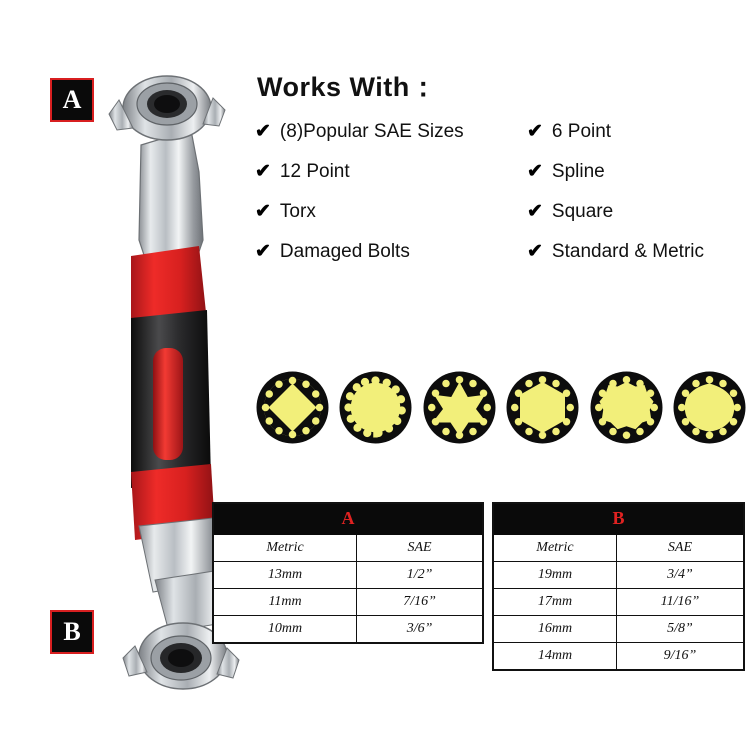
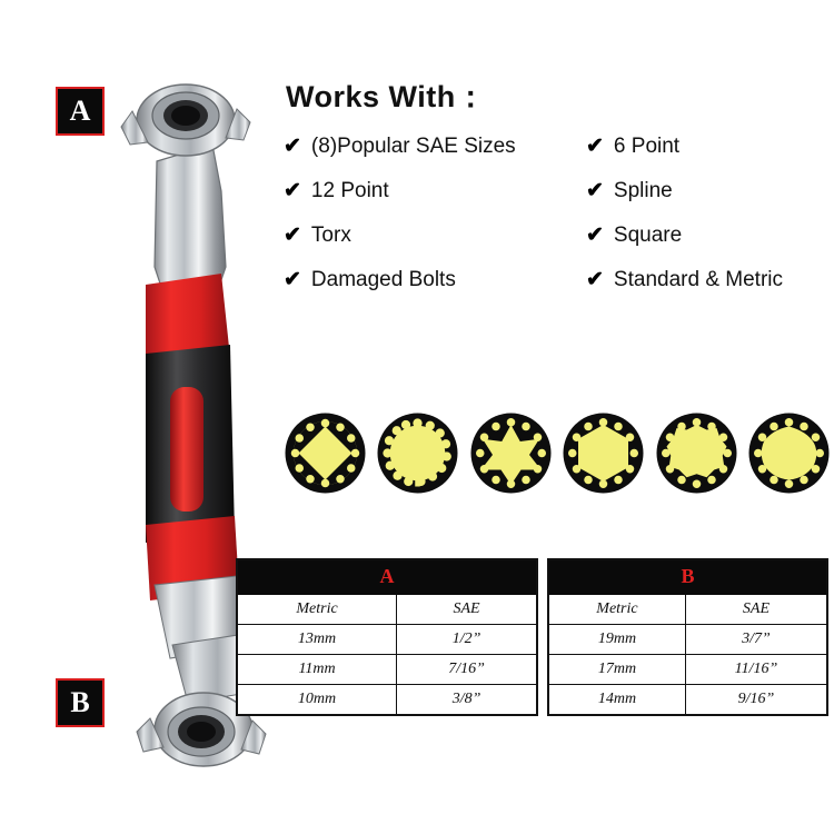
  A
  B
  Works With：
  ✔
  (8)Popular SAE Sizes
  ✔
  6 Point
  ✔
  12 Point
  ✔
  Spline
  ✔
  Torx
  ✔
  Square
  ✔
  Damaged Bolts
  ✔
  Standard & Metric
  A
  Metric	SAE
  13mm	1/2”
  11mm	7/16”
- 10mm	3/6”
+ 10mm	3/8”
  B
  Metric	SAE
- 19mm	3/4”
+ 19mm	3/7”
  17mm	11/16”
- 16mm	5/8”
  14mm	9/16”
